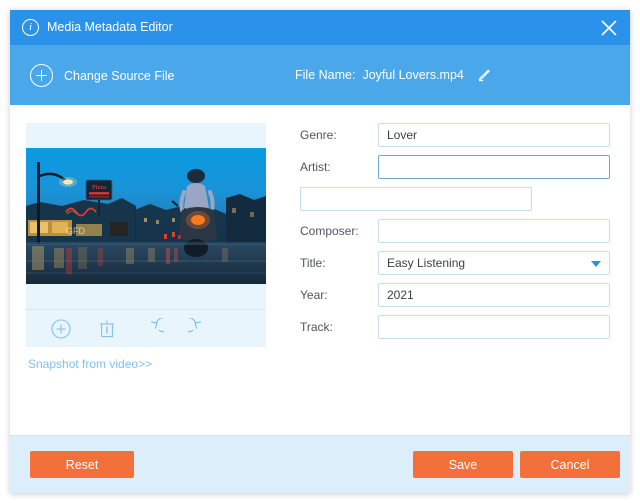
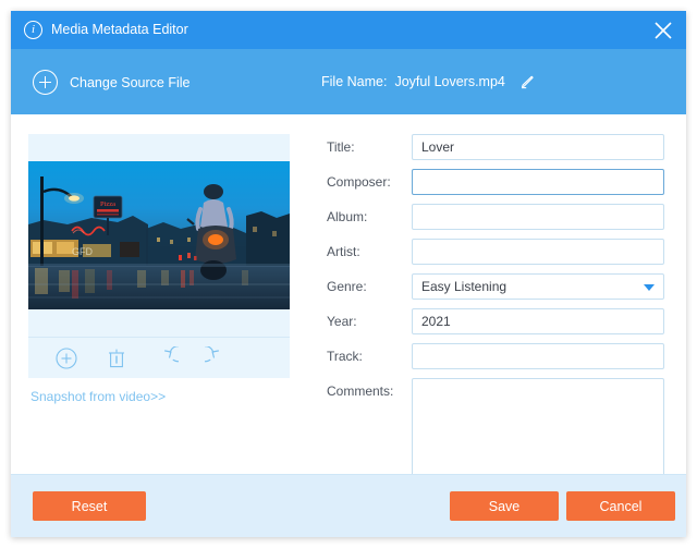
  i
  Media Metadata Editor
  Change Source File
  File Name:
  Joyful Lovers.mp4
  GFD
  Snapshot from video>>
- Genre:
+ Title:
  Lover
- Artist:
+ Composer:
+ Album:
- Composer:
+ Artist:
- Title:
+ Genre:
  Easy Listening
  Year:
  2021
  Track:
+ Comments:
  Reset
  Save
  Cancel
